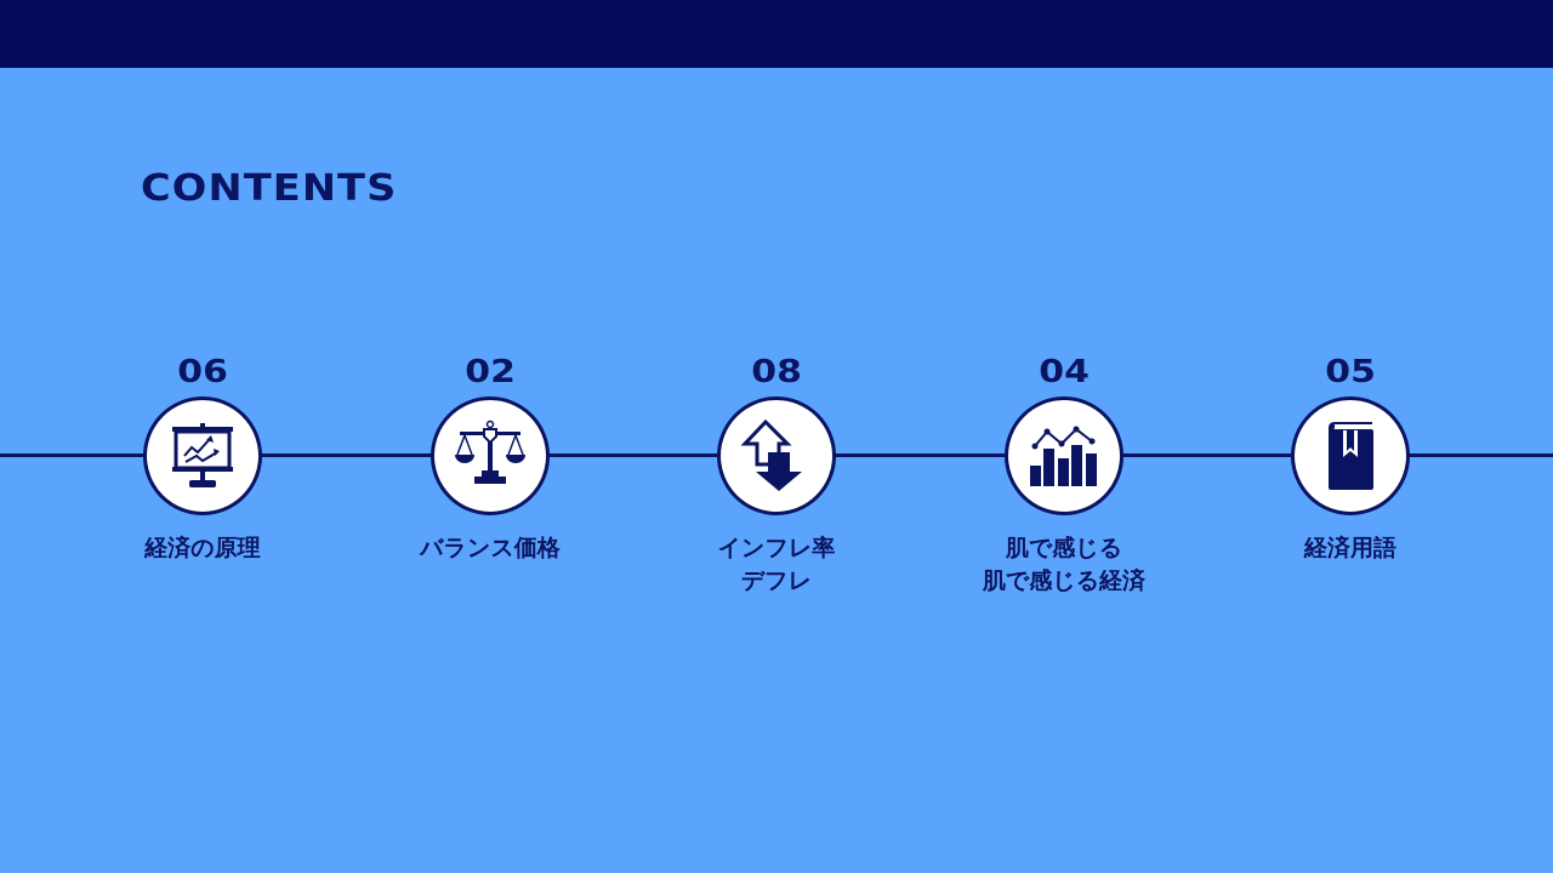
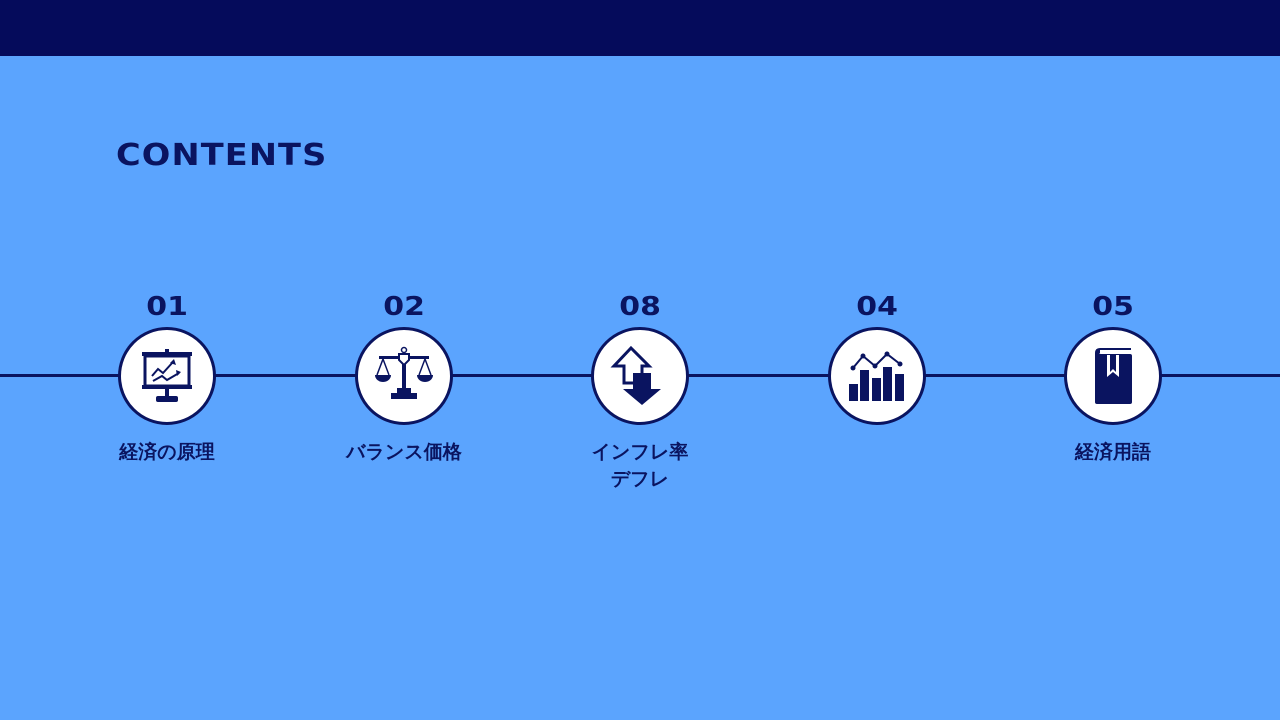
  CONTENTS
- 06
+ 01
  経済の原理
  02
  バランス価格
  08
  インフレ率
  デフレ
  04
- 肌で感じる
- 肌で感じる経済
  05
  経済用語
